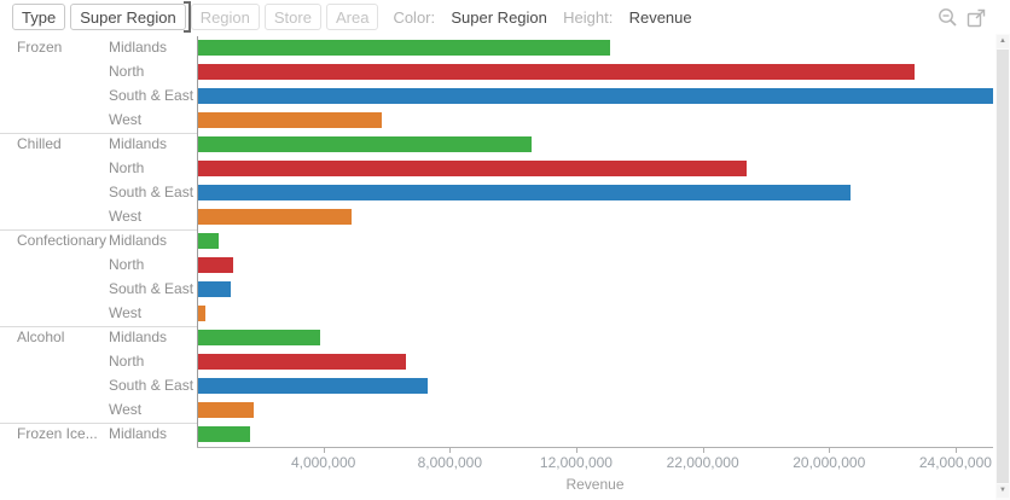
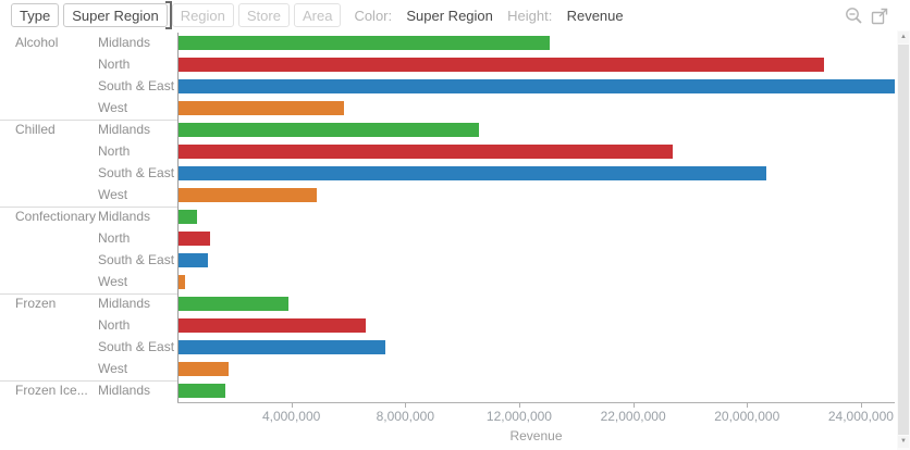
  Type Super Region Region Store Area
  Color: Super Region Height: Revenue
- Frozen
+ Alcohol
  Midlands
  North
  South & East
  West
  Chilled
  Midlands
  North
  South & East
  West
  Confectionary
  Midlands
  North
  South & East
  West
- Alcohol
+ Frozen
  Midlands
  North
  South & East
  West
  Frozen Ice...
  Midlands
  Revenue
  4,000,000
  8,000,000
  12,000,000
  22,000,000
  20,000,000
  24,000,000
